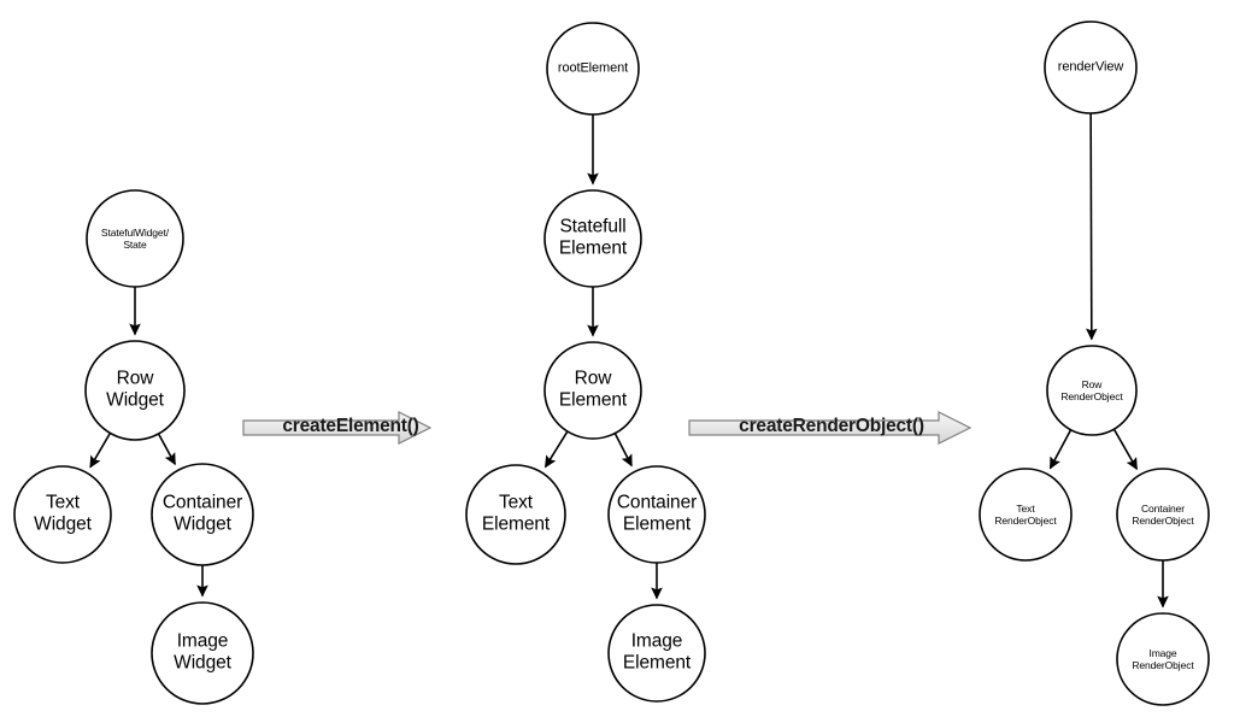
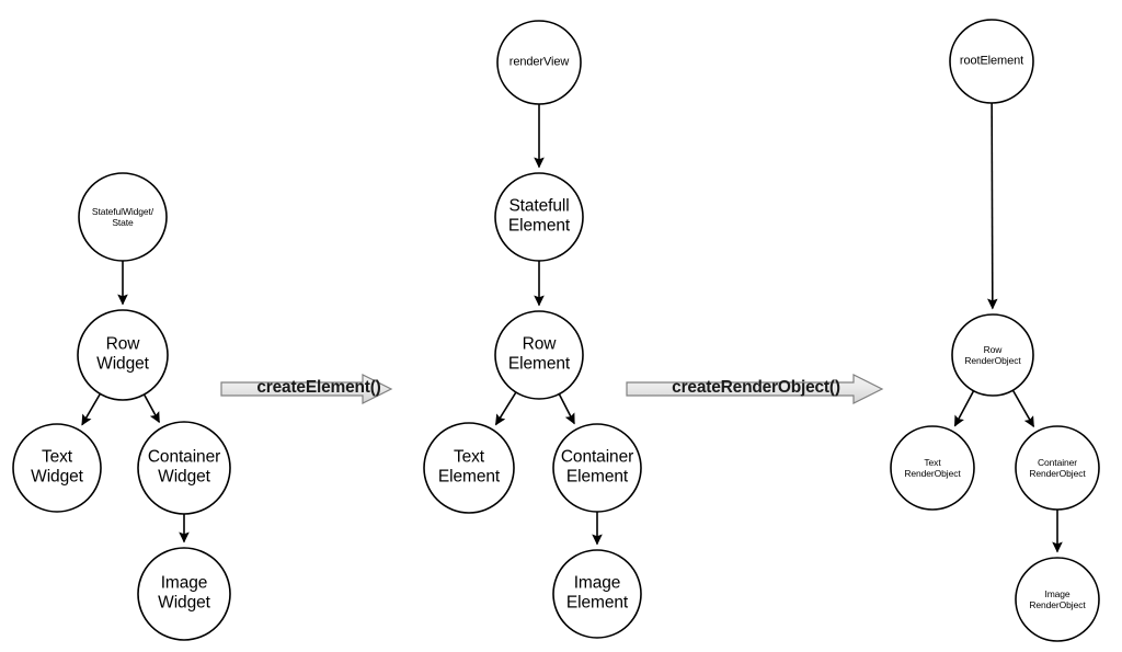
  StatefulWidget/
  State
  Row
  Widget
  Text
  Widget
  Container
  Widget
  Image
  Widget
- rootElement
+ renderView
  Statefull
  Element
  Row
  Element
  Text
  Element
  Container
  Element
  Image
  Element
- renderView
+ rootElement
  Row
  RenderObject
  Text
  RenderObject
  Container
  RenderObject
  Image
  RenderObject
  createElement()
  createRenderObject()
